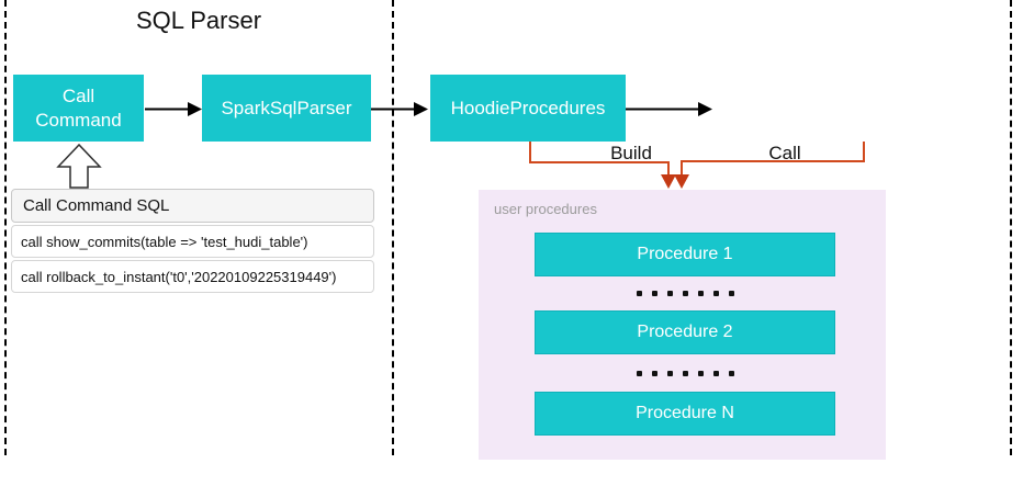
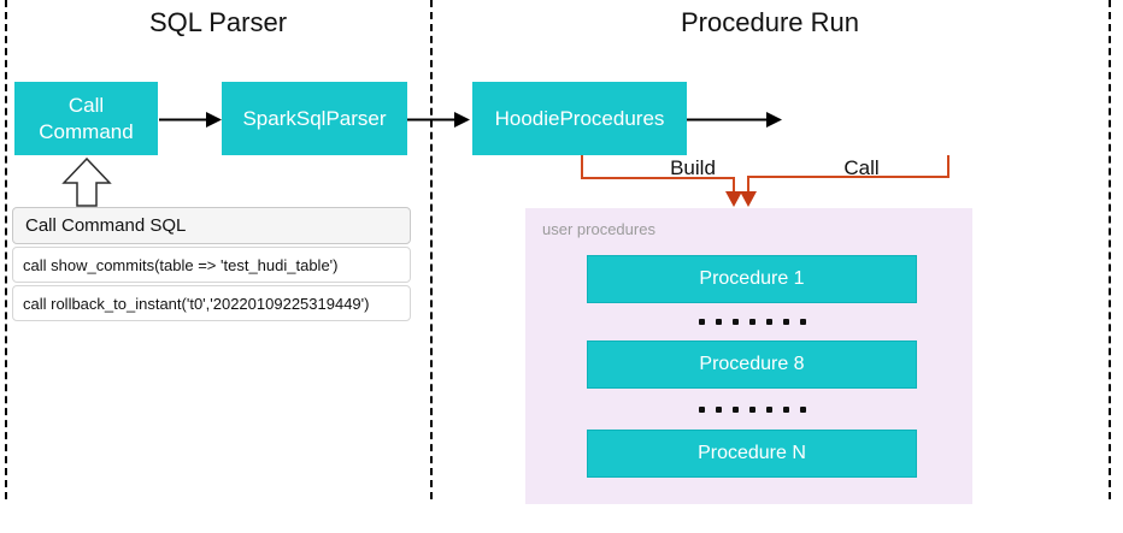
  SQL Parser
+ Procedure Run
  Call
  Command
  SparkSqlParser
  HoodieProcedures
  Build
  Call
  Call Command SQL
  call show_commits(table => 'test_hudi_table')
  call rollback_to_instant('t0','20220109225319449')
  user procedures
  Procedure 1
- Procedure 2
+ Procedure 8
  Procedure N
